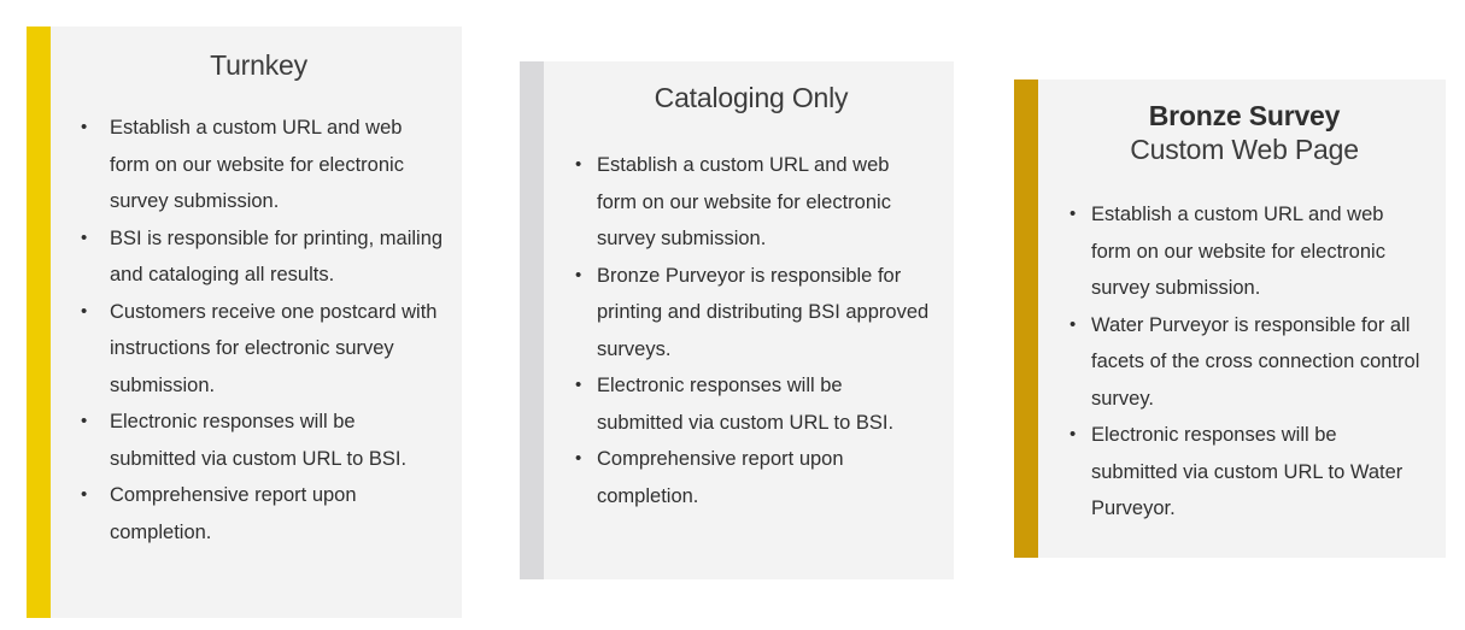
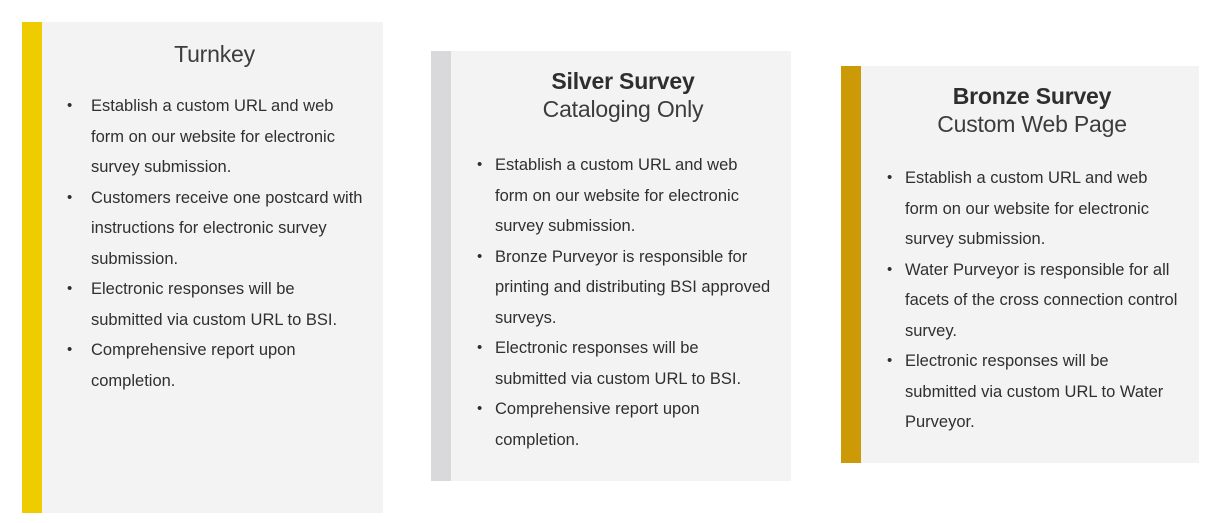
  Turnkey
  Establish a custom URL and web form on our website for electronic survey submission.
- BSI is responsible for printing, mailing and cataloging all results.
  Customers receive one postcard with instructions for electronic survey submission.
  Electronic responses will be submitted via custom URL to BSI.
  Comprehensive report upon completion.
+ Silver Survey
  Cataloging Only
  Establish a custom URL and web form on our website for electronic survey submission.
  Bronze Purveyor is responsible for printing and distributing BSI approved surveys.
  Electronic responses will be submitted via custom URL to BSI.
  Comprehensive report upon completion.
  Bronze Survey
  Custom Web Page
  Establish a custom URL and web form on our website for electronic survey submission.
  Water Purveyor is responsible for all facets of the cross connection control survey.
  Electronic responses will be submitted via custom URL to Water Purveyor.
